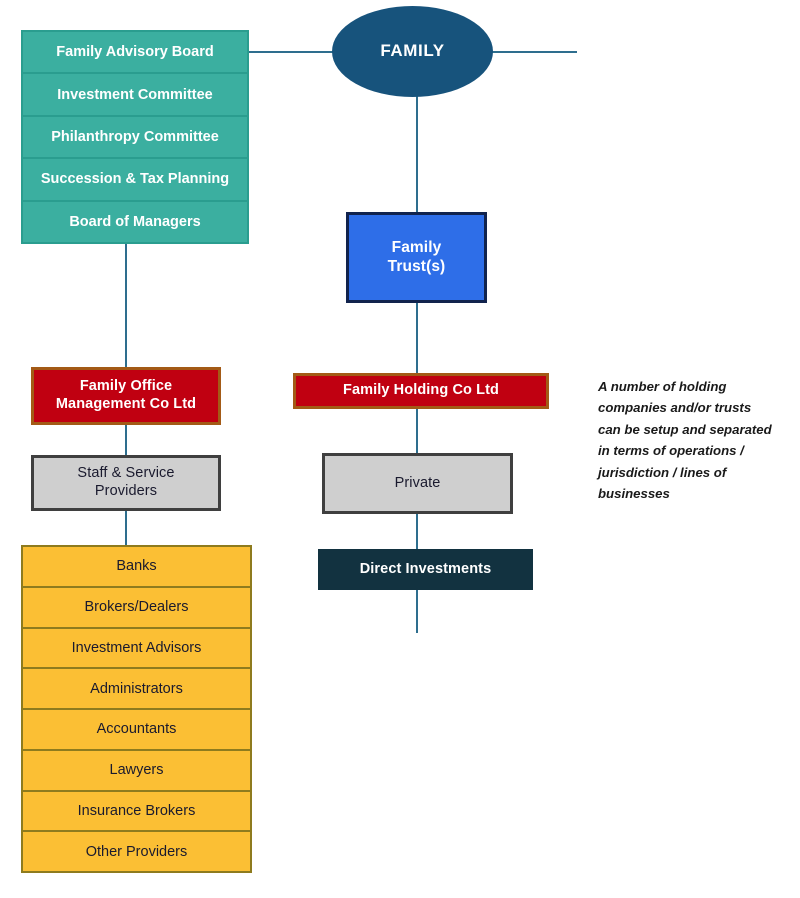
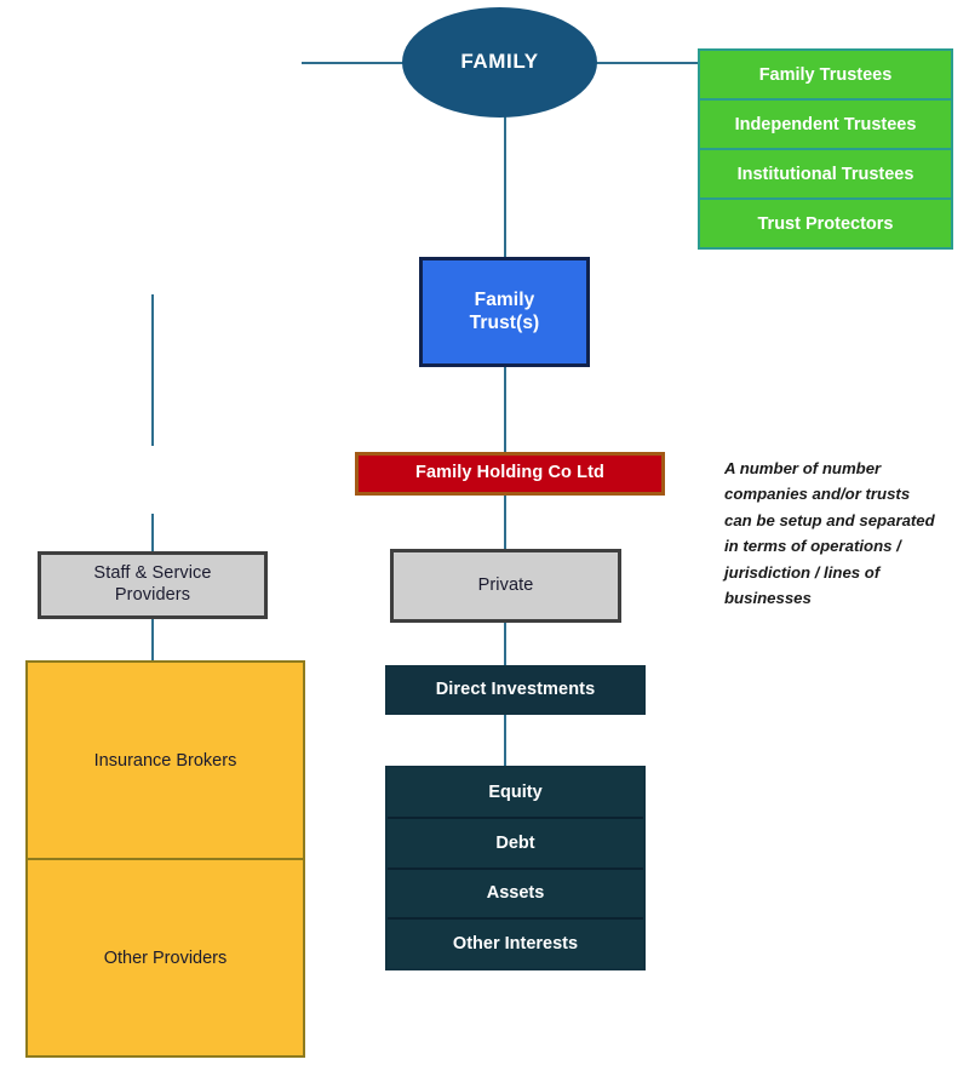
- Family Advisory Board
- Investment Committee
- Philanthropy Committee
- Succession & Tax Planning
- Board of Managers
  FAMILY
+ Family Trustees
+ Independent Trustees
+ Institutional Trustees
+ Trust Protectors
  Family
  Trust(s)
- Family Office
- Management Co Ltd
  Family Holding Co Ltd
  Staff & Service
  Providers
  Private
- Banks
- Brokers/Dealers
- Investment Advisors
- Administrators
- Accountants
- Lawyers
  Insurance Brokers
  Other Providers
  Direct Investments
+ Equity
+ Debt
+ Assets
+ Other Interests
- A number of holding companies and/or trusts can be setup and separated in terms of operations / jurisdiction / lines of businesses
+ A number of number companies and/or trusts can be setup and separated in terms of operations / jurisdiction / lines of businesses
